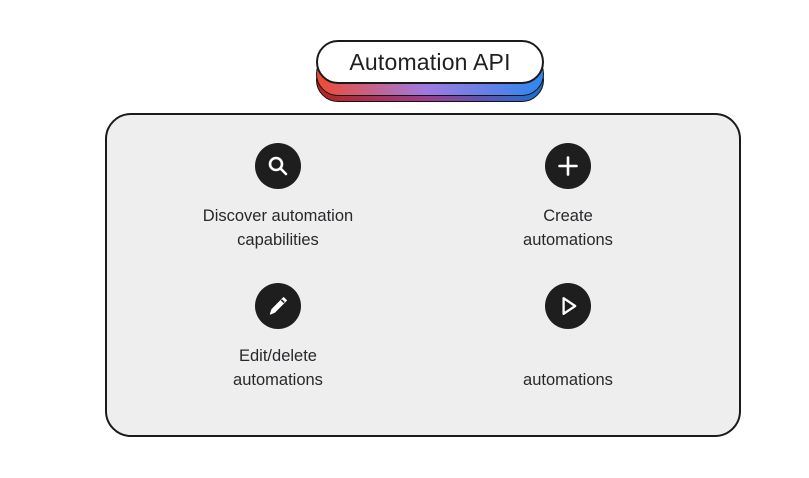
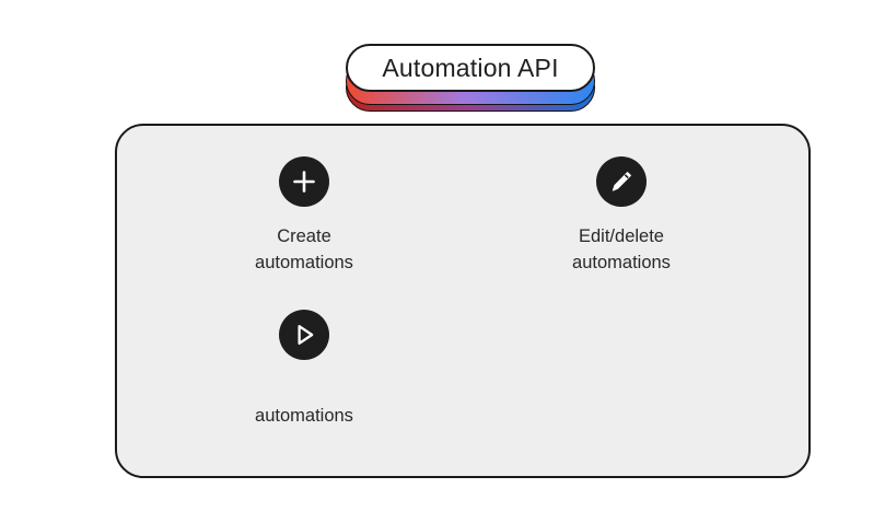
  Automation API
- Discover automation
- capabilities
  Create
  automations
  Edit/delete
  automations
  automations
